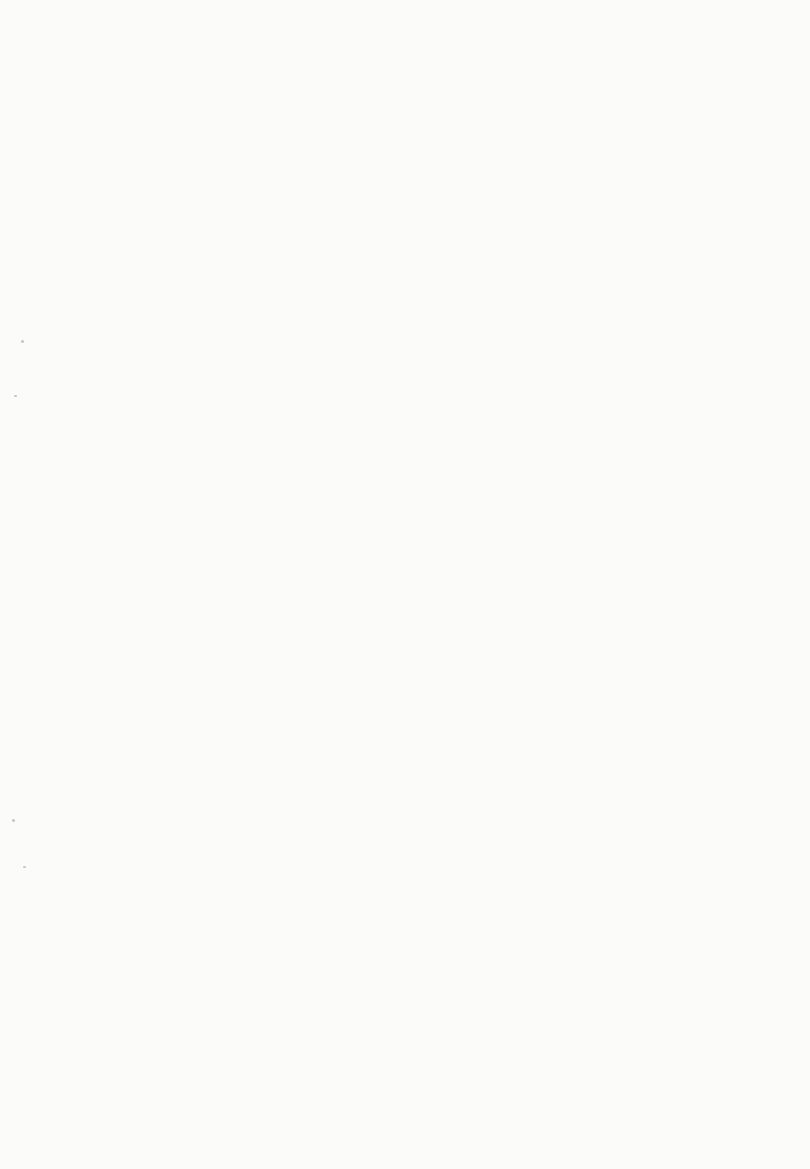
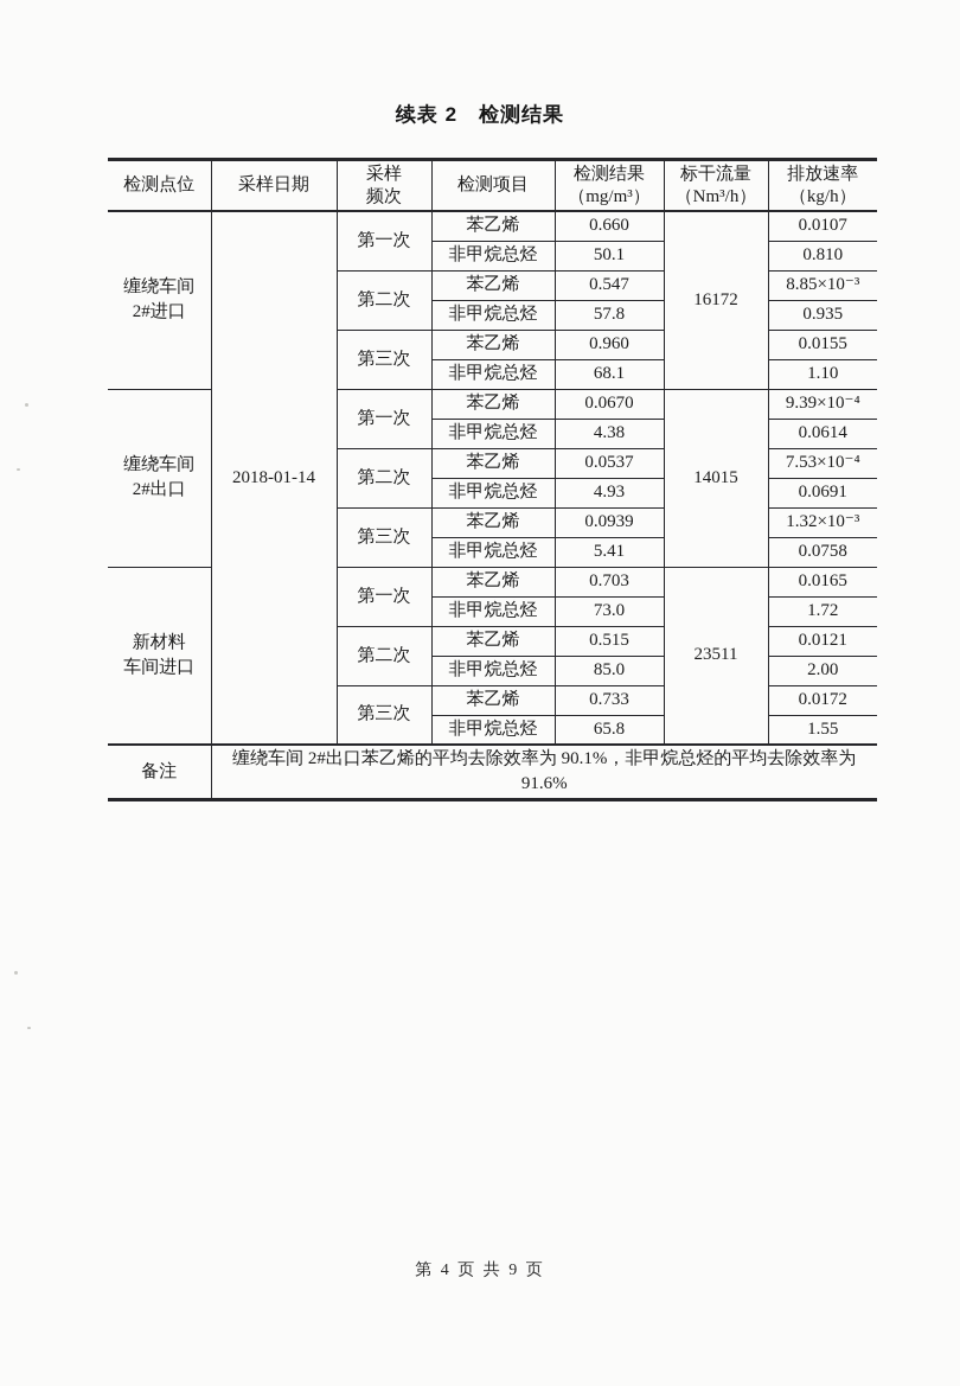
+ 续表 2 检测结果
+ 检测点位	采样日期	采样 频次	检测项目	检测结果 （mg/m³）	标干流量 （Nm³/h）	排放速率 （kg/h）
+ 缠绕车间 2#进口	2018-01-14	第一次	苯乙烯	0.660	16172	0.0107
+ 非甲烷总烃	50.1	0.810
+ 第二次	苯乙烯	0.547	8.85×10⁻³
+ 非甲烷总烃	57.8	0.935
+ 第三次	苯乙烯	0.960	0.0155
+ 非甲烷总烃	68.1	1.10
+ 缠绕车间 2#出口	第一次	苯乙烯	0.0670	14015	9.39×10⁻⁴
+ 非甲烷总烃	4.38	0.0614
+ 第二次	苯乙烯	0.0537	7.53×10⁻⁴
+ 非甲烷总烃	4.93	0.0691
+ 第三次	苯乙烯	0.0939	1.32×10⁻³
+ 非甲烷总烃	5.41	0.0758
+ 新材料 车间进口	第一次	苯乙烯	0.703	23511	0.0165
+ 非甲烷总烃	73.0	1.72
+ 第二次	苯乙烯	0.515	0.0121
+ 非甲烷总烃	85.0	2.00
+ 第三次	苯乙烯	0.733	0.0172
+ 非甲烷总烃	65.8	1.55
+ 备注	缠绕车间 2#出口苯乙烯的平均去除效率为 90.1%，非甲烷总烃的平均去除效率为 91.6%
+ 第 4 页 共 9 页
